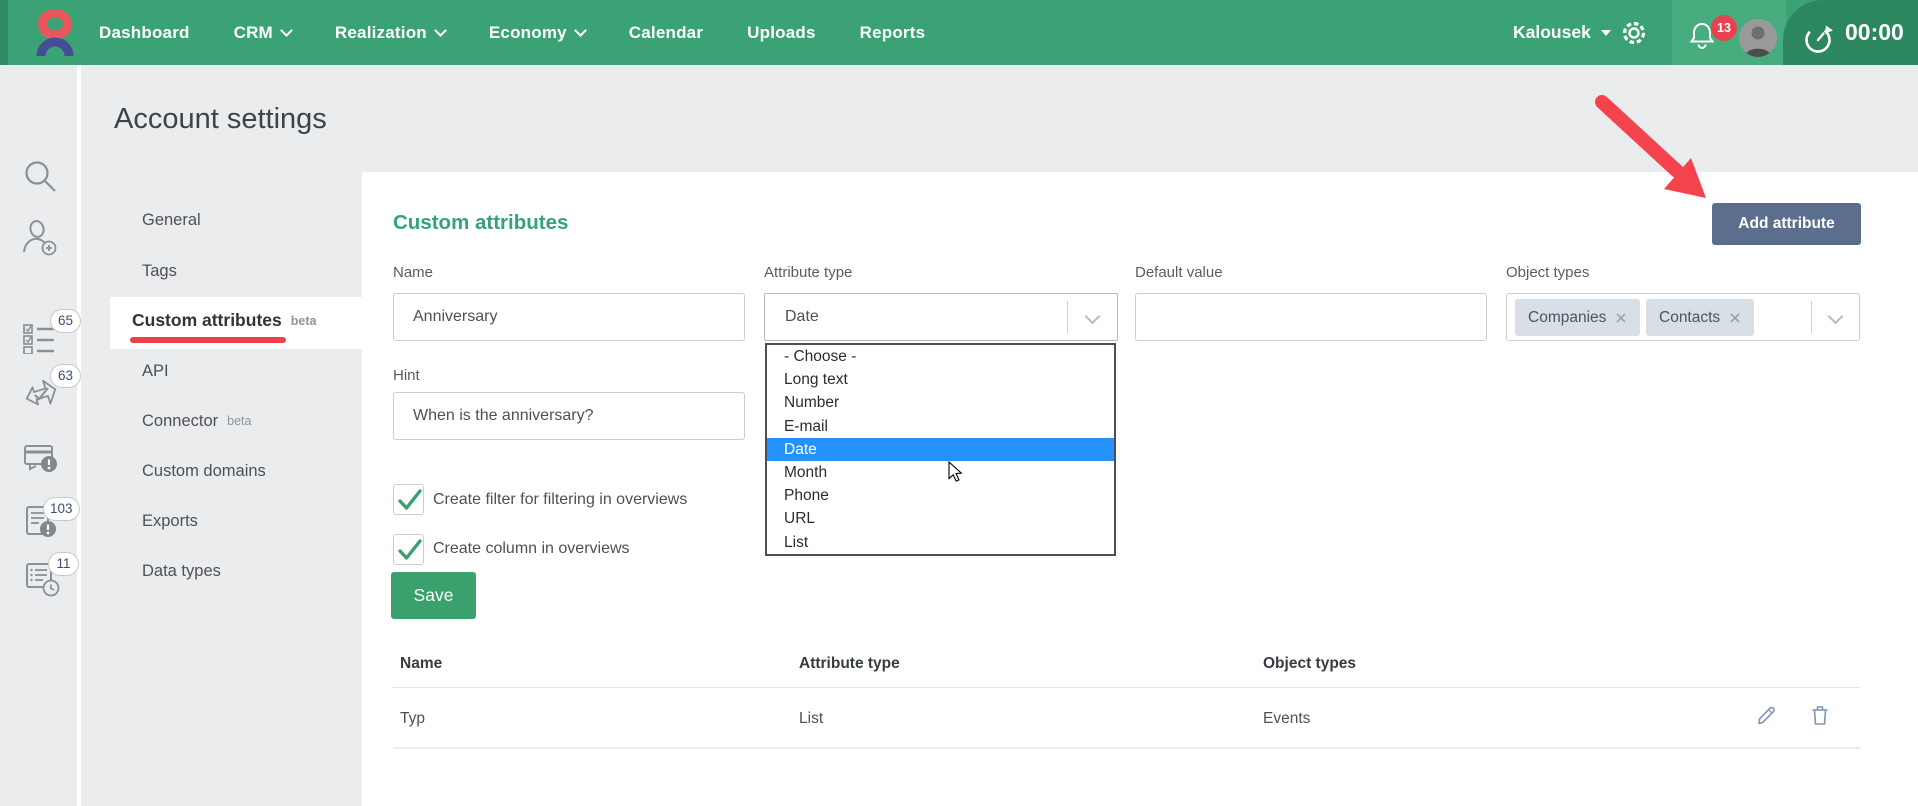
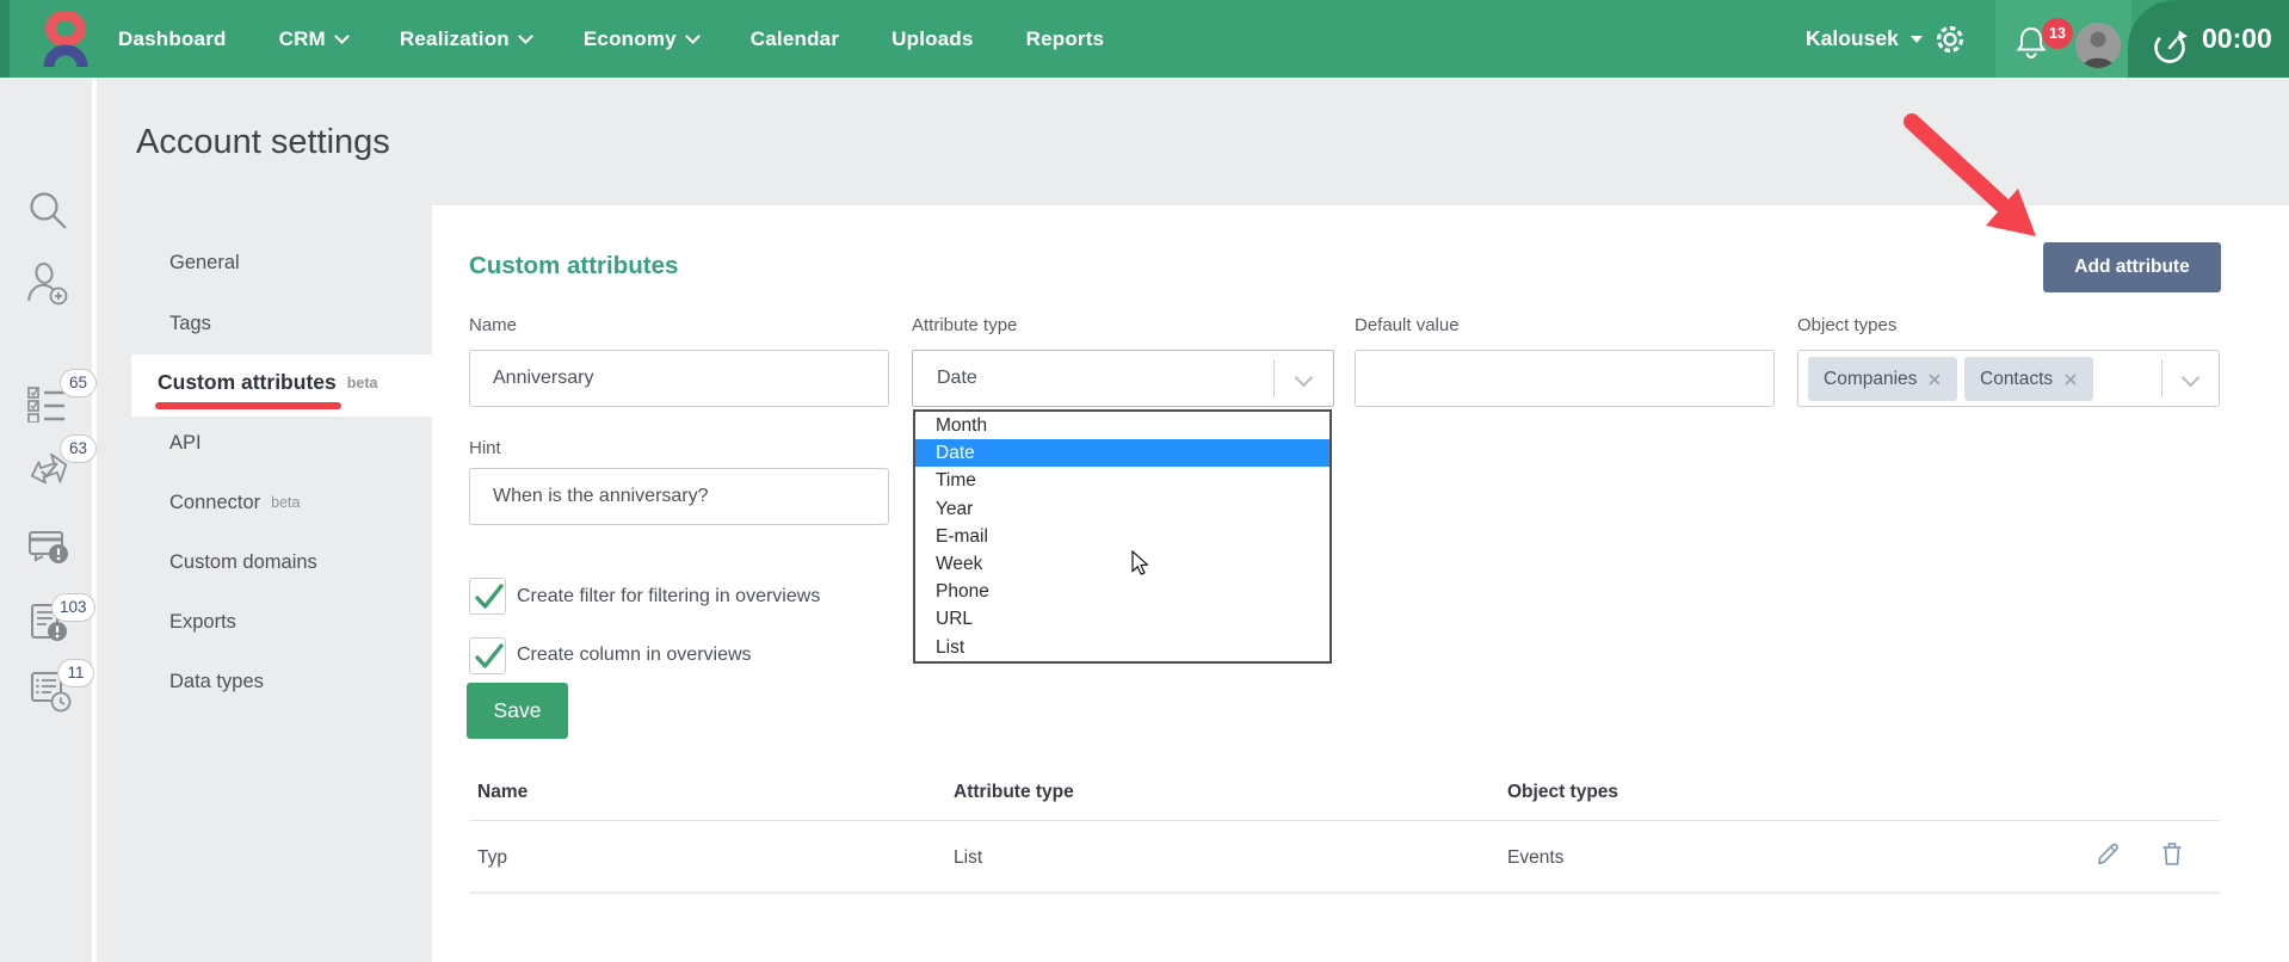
  Dashboard
  CRM
  Realization
  Economy
  Calendar
  Uploads
  Reports
  Kalousek
  13
  00:00
  65
  63
  103
  11
  Account settings
  General
  Tags
  Custom attributes beta
  API
  Connector beta
  Custom domains
  Exports
  Data types
  Custom attributes
  Add attribute
  Name
  Attribute type
  Default value
  Object types
  Anniversary
  Date
  Companies
  Contacts
- - Choose -
- Long text
- Number
- E-mail
+ Month
  Date
+ Time
+ Year
- Month
+ E-mail
+ Week
  Phone
  URL
  List
  Hint
  When is the anniversary?
  Create filter for filtering in overviews
  Create column in overviews
  Save
  Name
  Attribute type
  Object types
  Typ
  List
  Events
